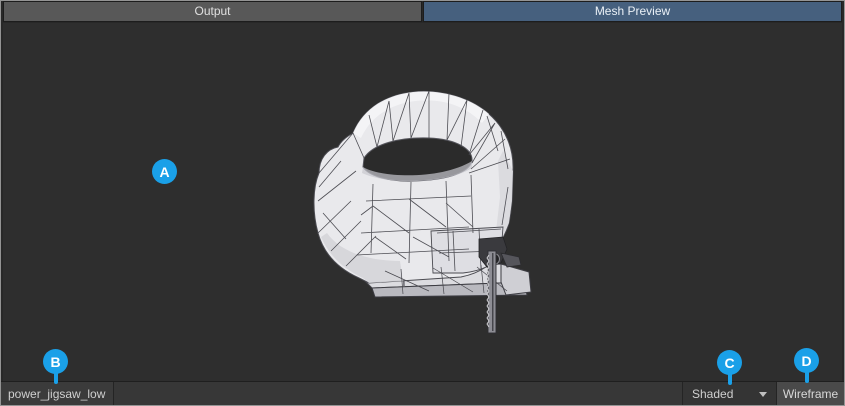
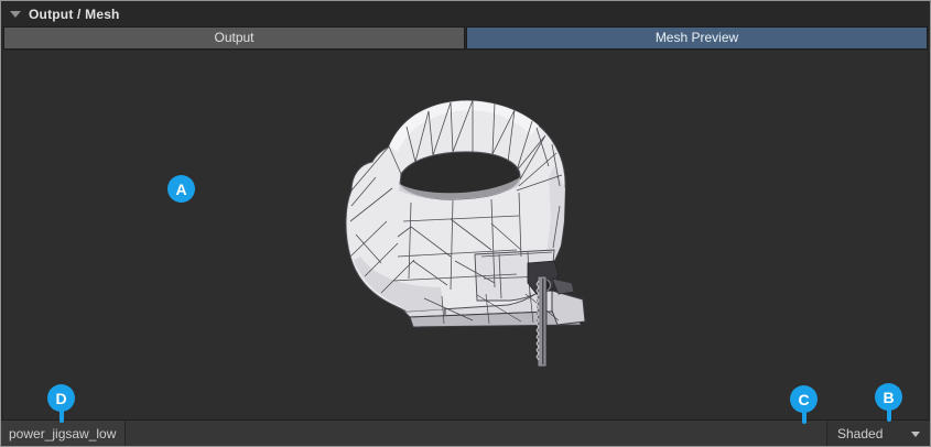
+ Output / Mesh
  Output
  Mesh Preview
  power_jigsaw_low
  Shaded
- Wireframe
  A
- B
+ D
  C
- D
+ B
